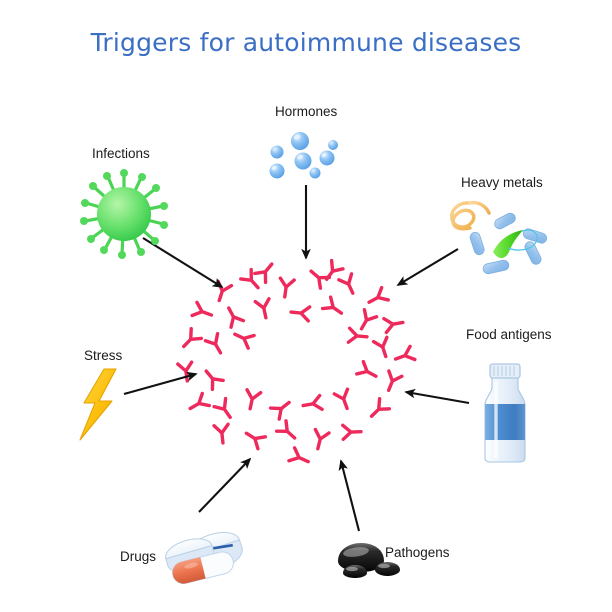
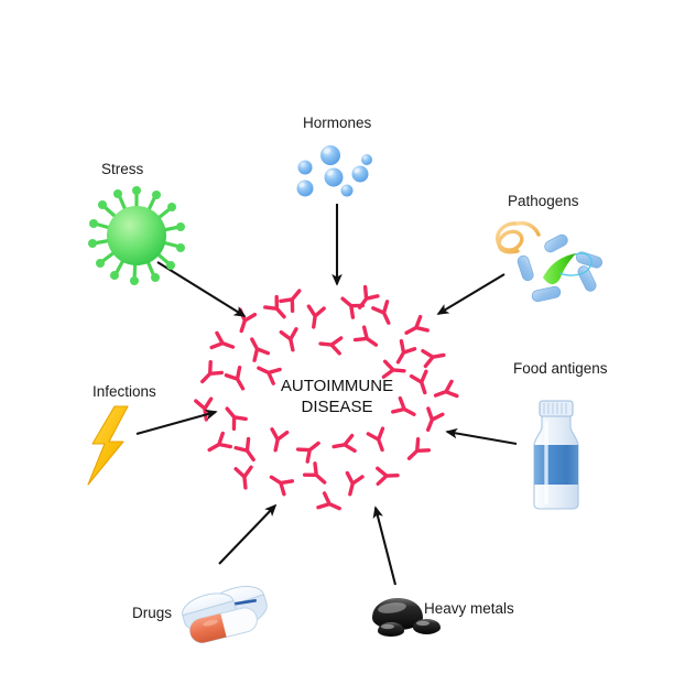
- Triggers for autoimmune diseases
- Infections
+ Stress
  Hormones
- Heavy metals
+ Pathogens
  Food antigens
- Stress
+ Infections
  Drugs
- Pathogens
+ Heavy metals
+ AUTOIMMUNE
+ DISEASE
